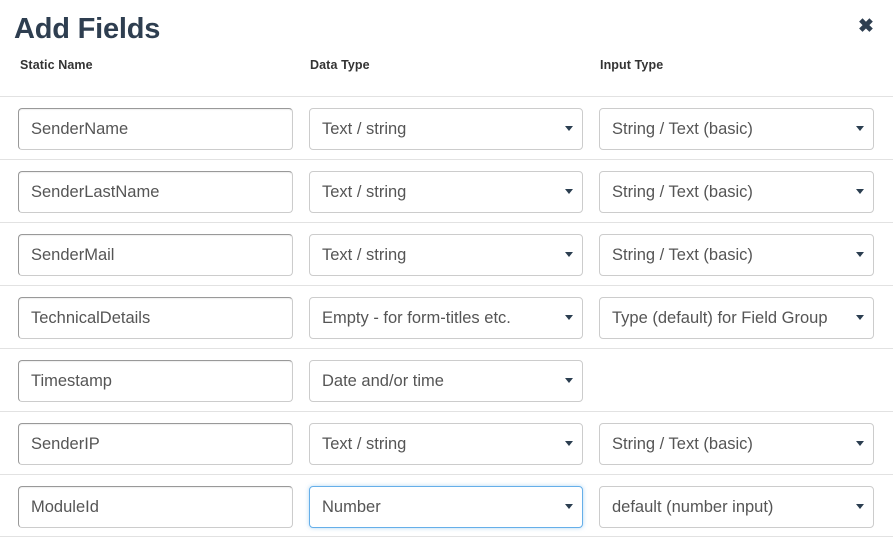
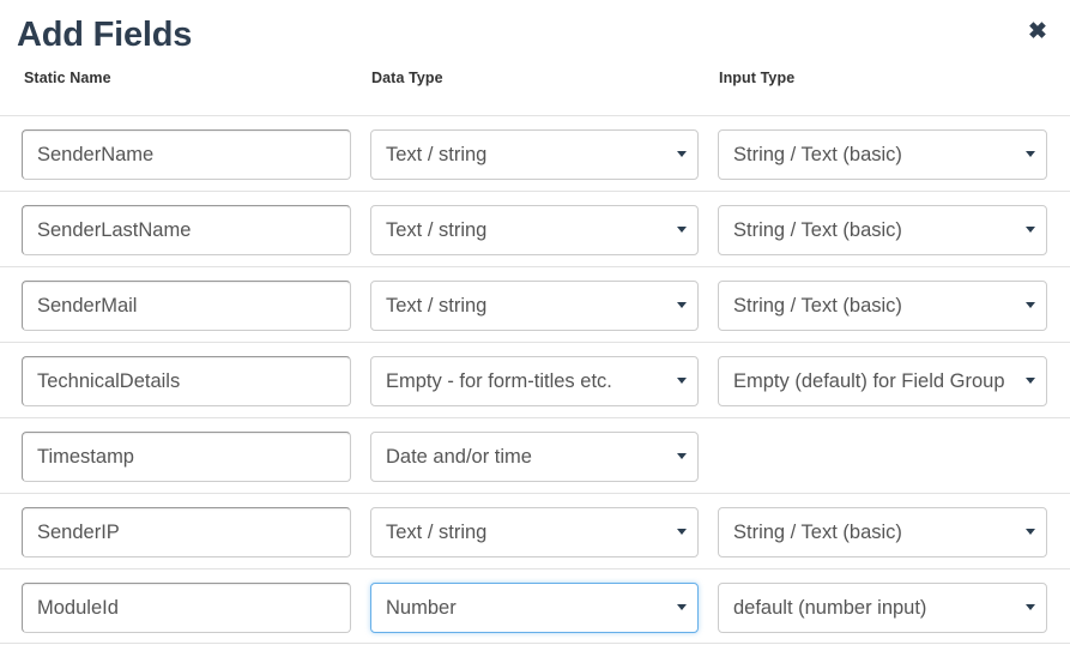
  Add Fields
  ✖
  Static Name
  Data Type
  Input Type
  SenderName
  Text / string
  String / Text (basic)
  SenderLastName
  Text / string
  String / Text (basic)
  SenderMail
  Text / string
  String / Text (basic)
  TechnicalDetails
  Empty - for form-titles etc.
- Type (default) for Field Group
+ Empty (default) for Field Group
  Timestamp
  Date and/or time
  SenderIP
  Text / string
  String / Text (basic)
  ModuleId
  Number
  default (number input)
